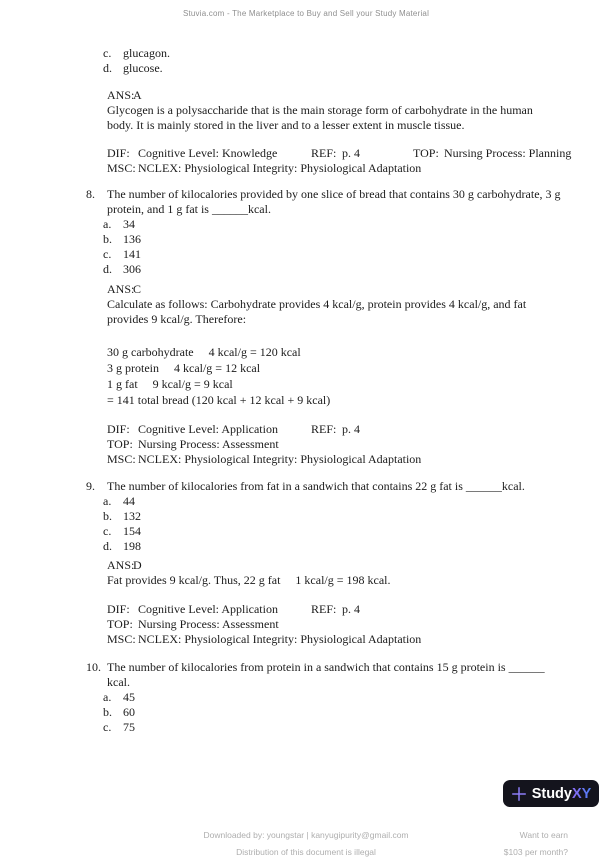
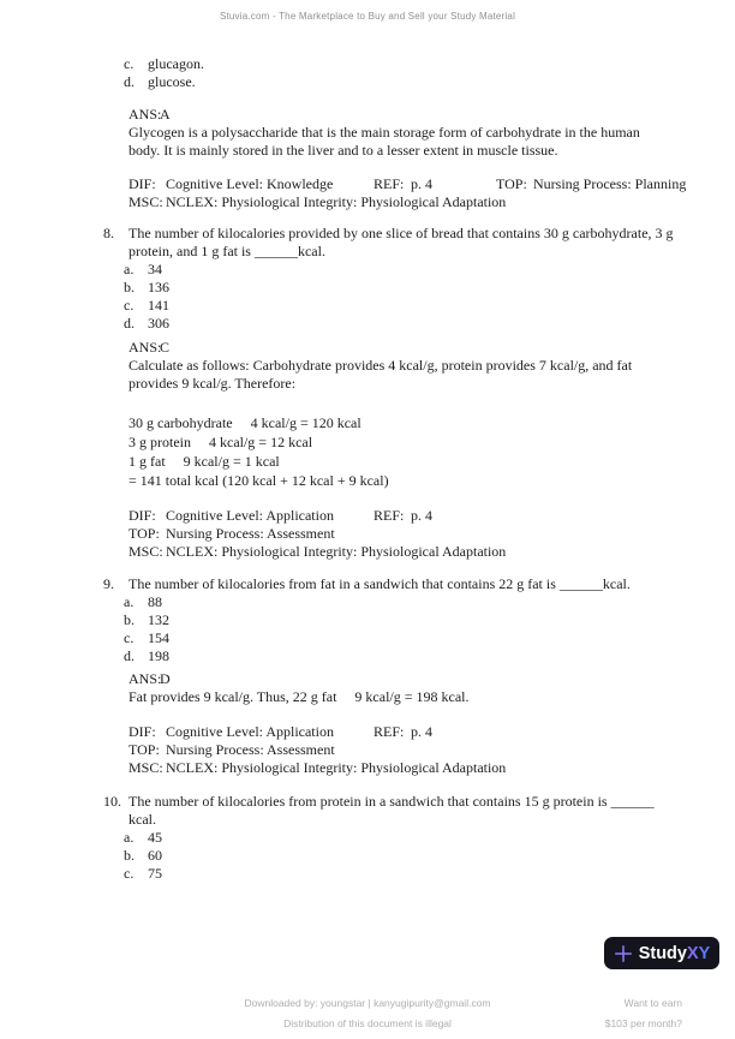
  Stuvia.com - The Marketplace to Buy and Sell your Study Material
  c. glucagon.
  d. glucose.
  ANS:A
  Glycogen is a polysaccharide that is the main storage form of carbohydrate in the human
  body. It is mainly stored in the liver and to a lesser extent in muscle tissue.
  DIF: Cognitive Level: Knowledge REF: p. 4 TOP: Nursing Process: Planning
  MSC: NCLEX: Physiological Integrity: Physiological Adaptation
  8.
  The number of kilocalories provided by one slice of bread that contains 30 g carbohydrate, 3 g
  protein, and 1 g fat is ______kcal.
  a. 34
  b. 136
  c. 141
  d. 306
  ANS:C
- Calculate as follows: Carbohydrate provides 4 kcal/g, protein provides 4 kcal/g, and fat
+ Calculate as follows: Carbohydrate provides 4 kcal/g, protein provides 7 kcal/g, and fat
  provides 9 kcal/g. Therefore:
  30 g carbohydrate 4 kcal/g = 120 kcal
  3 g protein 4 kcal/g = 12 kcal
- 1 g fat 9 kcal/g = 9 kcal
+ 1 g fat 9 kcal/g = 1 kcal
- = 141 total bread (120 kcal + 12 kcal + 9 kcal)
+ = 141 total kcal (120 kcal + 12 kcal + 9 kcal)
  DIF: Cognitive Level: Application REF: p. 4
  TOP: Nursing Process: Assessment
  MSC: NCLEX: Physiological Integrity: Physiological Adaptation
  9.
  The number of kilocalories from fat in a sandwich that contains 22 g fat is ______kcal.
- a. 44
+ a. 88
  b. 132
  c. 154
  d. 198
  ANS:D
- Fat provides 9 kcal/g. Thus, 22 g fat 1 kcal/g = 198 kcal.
+ Fat provides 9 kcal/g. Thus, 22 g fat 9 kcal/g = 198 kcal.
  DIF: Cognitive Level: Application REF: p. 4
  TOP: Nursing Process: Assessment
  MSC: NCLEX: Physiological Integrity: Physiological Adaptation
  10.
  The number of kilocalories from protein in a sandwich that contains 15 g protein is ______
  kcal.
  a. 45
  b. 60
  c. 75
  StudyXY
  Downloaded by: youngstar | kanyugipurity@gmail.com
  Distribution of this document is illegal
  Want to earn
  $103 per month?
